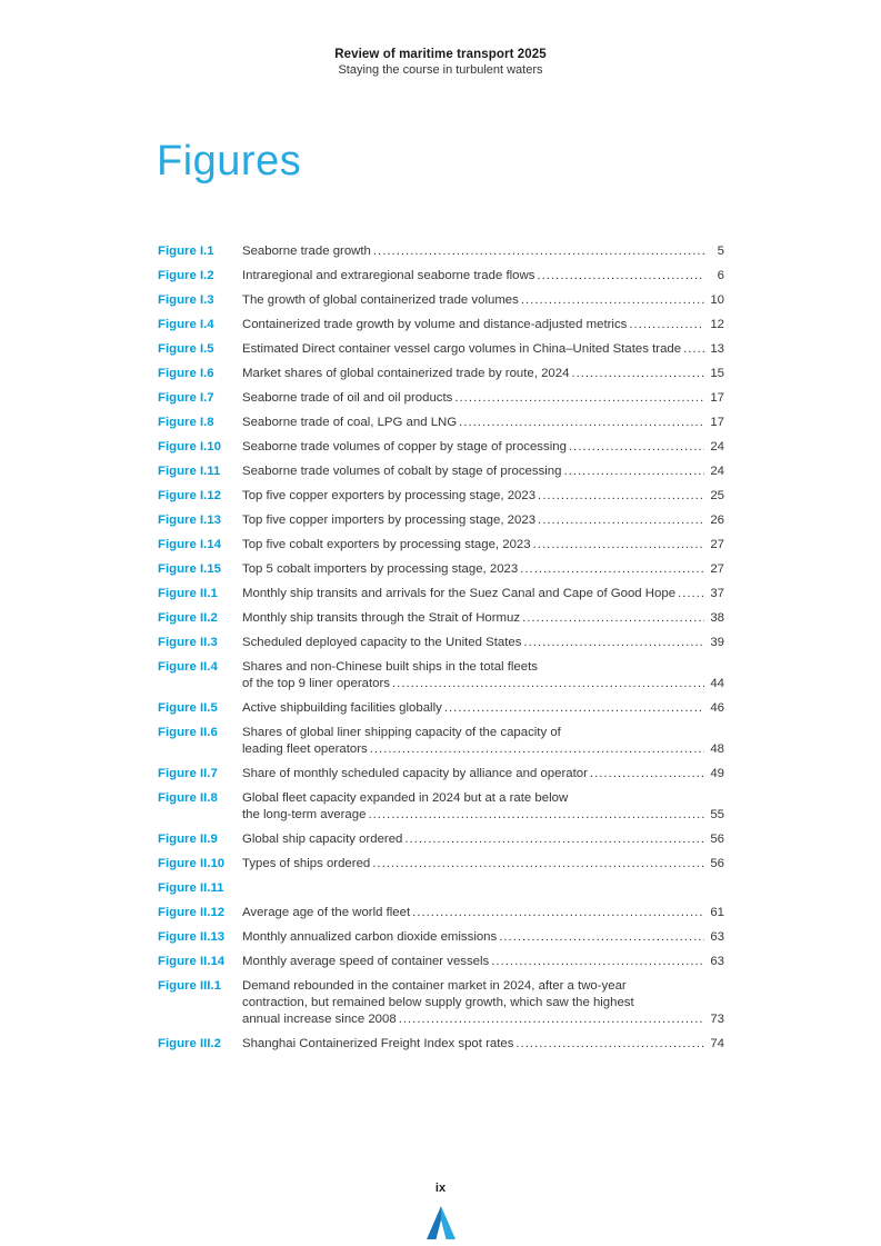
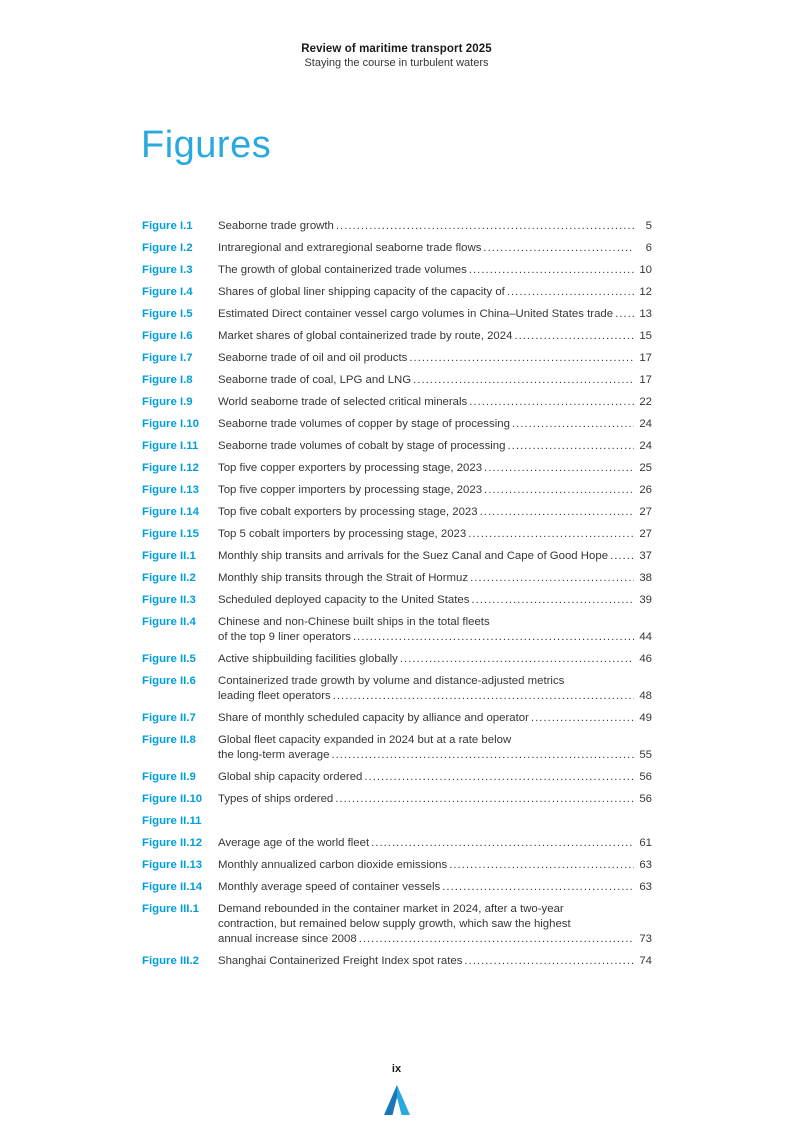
  Review of maritime transport 2025
  Staying the course in turbulent waters
  Figures
  Figure I.1
  Seaborne trade growth
  5
  Figure I.2
  Intraregional and extraregional seaborne trade flows
  6
  Figure I.3
  The growth of global containerized trade volumes
  10
  Figure I.4
- Containerized trade growth by volume and distance-adjusted metrics
+ Shares of global liner shipping capacity of the capacity of
  12
  Figure I.5
  Estimated Direct container vessel cargo volumes in China–United States trade
  13
  Figure I.6
  Market shares of global containerized trade by route, 2024
  15
  Figure I.7
  Seaborne trade of oil and oil products
  17
  Figure I.8
  Seaborne trade of coal, LPG and LNG
  17
+ Figure I.9
+ World seaborne trade of selected critical minerals
+ 22
  Figure I.10
  Seaborne trade volumes of copper by stage of processing
  24
  Figure I.11
  Seaborne trade volumes of cobalt by stage of processing
  24
  Figure I.12
  Top five copper exporters by processing stage, 2023
  25
  Figure I.13
  Top five copper importers by processing stage, 2023
  26
  Figure I.14
  Top five cobalt exporters by processing stage, 2023
  27
  Figure I.15
  Top 5 cobalt importers by processing stage, 2023
  27
  Figure II.1
  Monthly ship transits and arrivals for the Suez Canal and Cape of Good Hope
  37
  Figure II.2
  Monthly ship transits through the Strait of Hormuz
  38
  Figure II.3
  Scheduled deployed capacity to the United States
  39
  Figure II.4
- Shares and non-Chinese built ships in the total fleets
+ Chinese and non-Chinese built ships in the total fleets
  of the top 9 liner operators
  44
  Figure II.5
  Active shipbuilding facilities globally
  46
  Figure II.6
- Shares of global liner shipping capacity of the capacity of
+ Containerized trade growth by volume and distance-adjusted metrics
  leading fleet operators
  48
  Figure II.7
  Share of monthly scheduled capacity by alliance and operator
  49
  Figure II.8
  Global fleet capacity expanded in 2024 but at a rate below
  the long-term average
  55
  Figure II.9
  Global ship capacity ordered
  56
  Figure II.10
  Types of ships ordered
  56
  Figure II.11
  Figure II.12
  Average age of the world fleet
  61
  Figure II.13
  Monthly annualized carbon dioxide emissions
  63
  Figure II.14
  Monthly average speed of container vessels
  63
  Figure III.1
  Demand rebounded in the container market in 2024, after a two-year
  contraction, but remained below supply growth, which saw the highest
  annual increase since 2008
  73
  Figure III.2
  Shanghai Containerized Freight Index spot rates
  74
  ix
